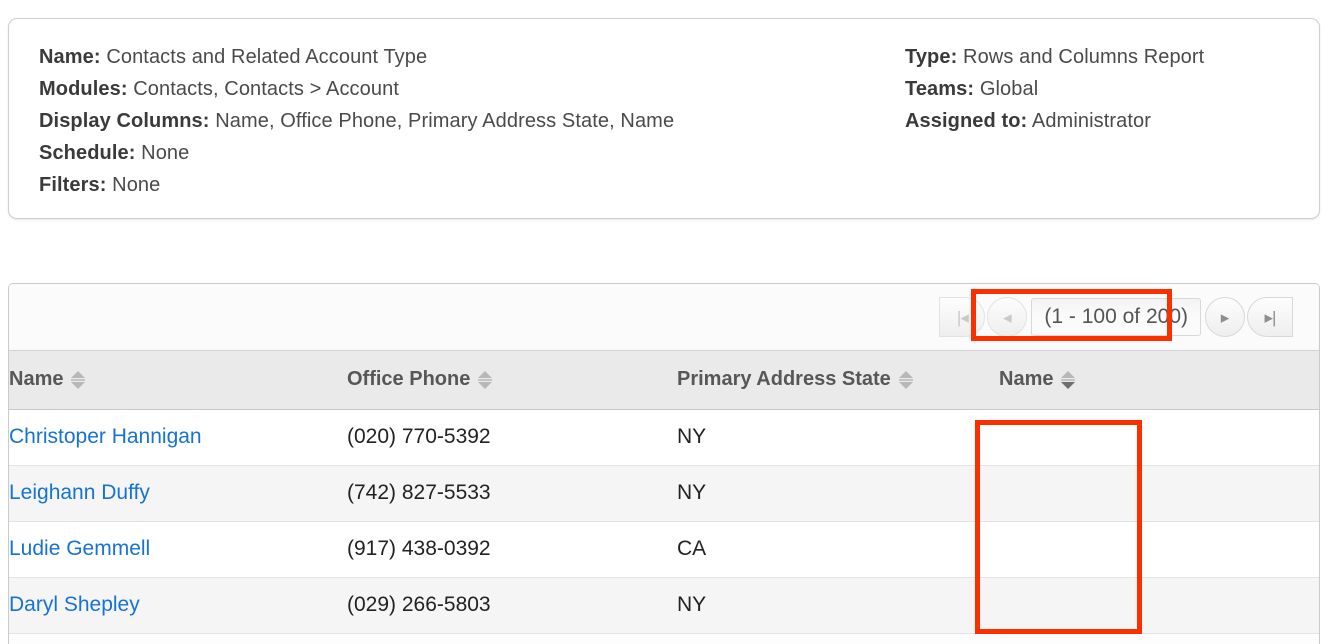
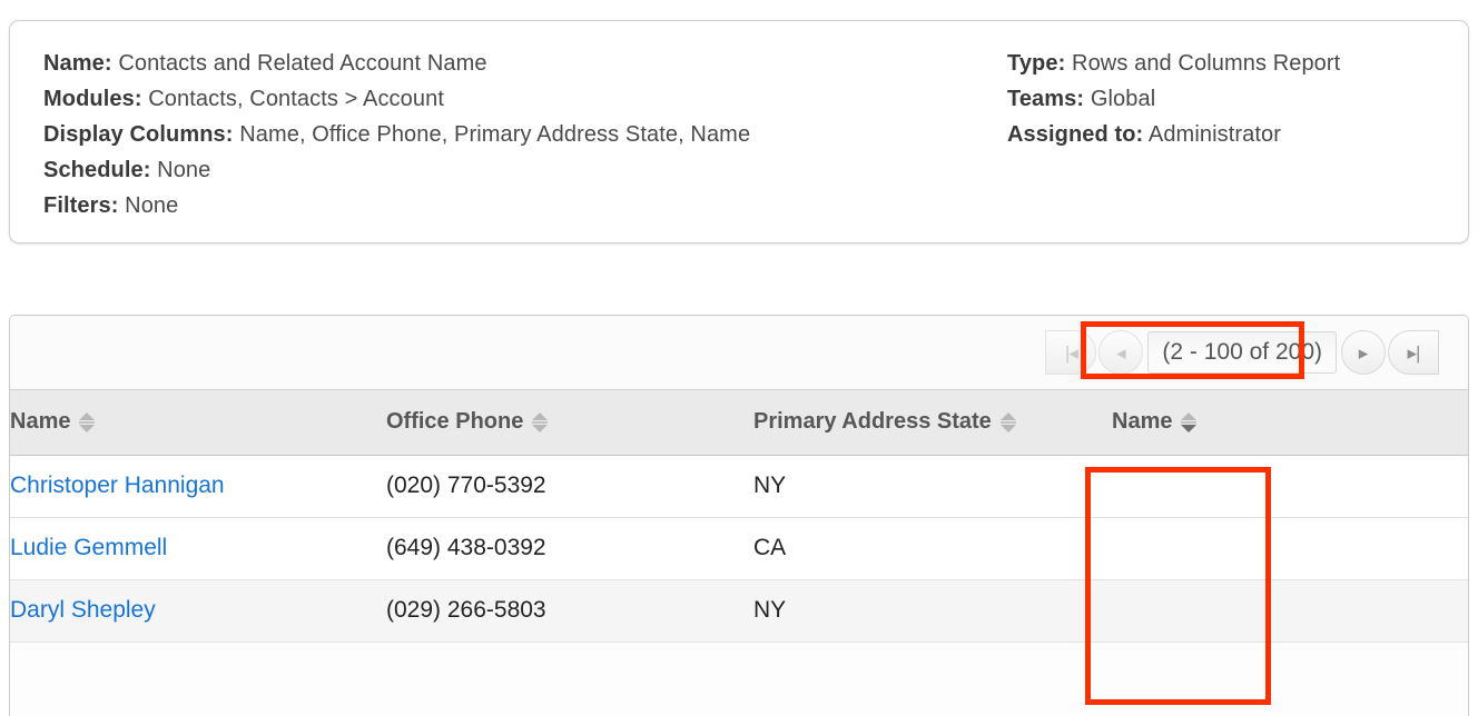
- Name: Contacts and Related Account Type
+ Name: Contacts and Related Account Name
  Modules: Contacts, Contacts > Account
  Display Columns: Name, Office Phone, Primary Address State, Name
  Schedule: None
  Filters: None
  Type: Rows and Columns Report
  Teams: Global
  Assigned to: Administrator
  |◂
  ◂
- (1 - 100 of 200)
+ (2 - 100 of 200)
  ▸
  ▸|
  Name	Office Phone	Primary Address State	Name
  Christoper Hannigan	(020) 770-5392	NY
- Leighann Duffy	(742) 827-5533	NY
- Ludie Gemmell	(917) 438-0392	CA
+ Ludie Gemmell	(649) 438-0392	CA
  Daryl Shepley	(029) 266-5803	NY
